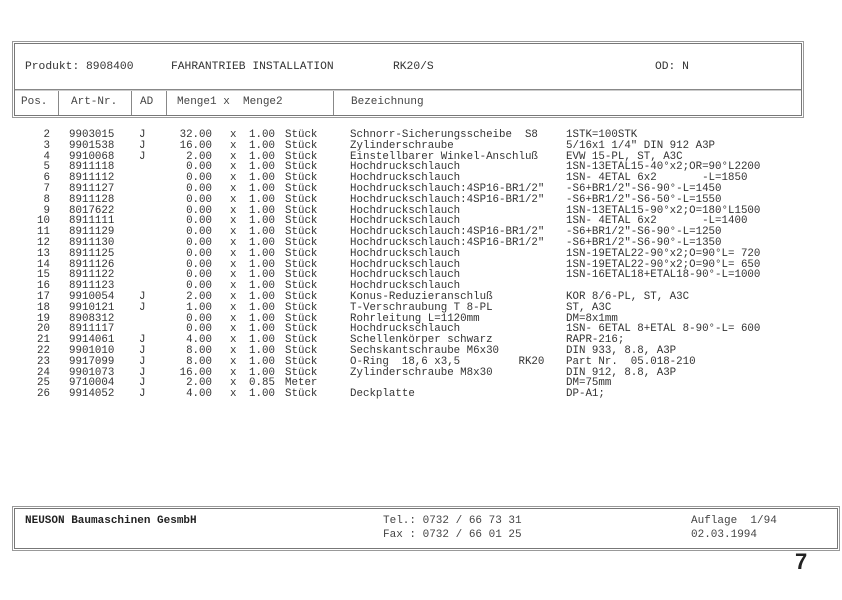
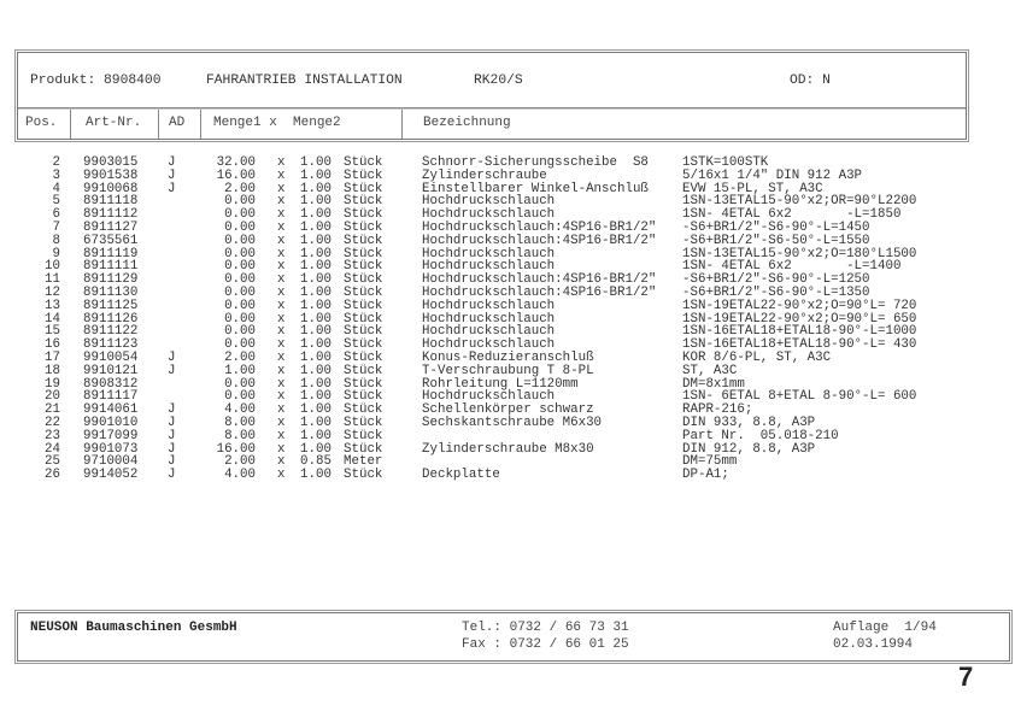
  Produkt: 8908400
  FAHRANTRIEB INSTALLATION
  RK20/S
  OD: N
  Pos.
  Art-Nr.
  AD
  Menge1 x Menge2
  Bezeichnung
  2
  9903015
  J
  32.00
  x
  1.00
  Stück
  Schnorr-Sicherungsscheibe S8
  1STK=100STK
  3
  9901538
  J
  16.00
  x
  1.00
  Stück
  Zylinderschraube
  5/16x1 1/4" DIN 912 A3P
  4
  9910068
  J
  2.00
  x
  1.00
  Stück
  Einstellbarer Winkel-Anschluß
  EVW 15-PL, ST, A3C
  5
  8911118
  0.00
  x
  1.00
  Stück
  Hochdruckschlauch
- 1SN-13ETAL15-40°x2;OR=90°L2200
+ 1SN-13ETAL15-90°x2;OR=90°L2200
  6
  8911112
  0.00
  x
  1.00
  Stück
  Hochdruckschlauch
  1SN- 4ETAL 6x2 -L=1850
  7
  8911127
  0.00
  x
  1.00
  Stück
  Hochdruckschlauch:4SP16-BR1/2"
  -S6+BR1/2"-S6-90°-L=1450
  8
- 8911128
+ 6735561
  0.00
  x
  1.00
  Stück
  Hochdruckschlauch:4SP16-BR1/2"
  -S6+BR1/2"-S6-50°-L=1550
  9
- 8017622
+ 8911119
  0.00
  x
  1.00
  Stück
  Hochdruckschlauch
  1SN-13ETAL15-90°x2;O=180°L1500
  10
  8911111
  0.00
  x
  1.00
  Stück
  Hochdruckschlauch
  1SN- 4ETAL 6x2 -L=1400
  11
  8911129
  0.00
  x
  1.00
  Stück
  Hochdruckschlauch:4SP16-BR1/2"
  -S6+BR1/2"-S6-90°-L=1250
  12
  8911130
  0.00
  x
  1.00
  Stück
  Hochdruckschlauch:4SP16-BR1/2"
  -S6+BR1/2"-S6-90°-L=1350
  13
  8911125
  0.00
  x
  1.00
  Stück
  Hochdruckschlauch
  1SN-19ETAL22-90°x2;O=90°L= 720
  14
  8911126
  0.00
  x
  1.00
  Stück
  Hochdruckschlauch
  1SN-19ETAL22-90°x2;O=90°L= 650
  15
  8911122
  0.00
  x
  1.00
  Stück
  Hochdruckschlauch
  1SN-16ETAL18+ETAL18-90°-L=1000
  16
  8911123
  0.00
  x
  1.00
  Stück
  Hochdruckschlauch
+ 1SN-16ETAL18+ETAL18-90°-L= 430
  17
  9910054
  J
  2.00
  x
  1.00
  Stück
  Konus-Reduzieranschluß
  KOR 8/6-PL, ST, A3C
  18
  9910121
  J
  1.00
  x
  1.00
  Stück
  T-Verschraubung T 8-PL
  ST, A3C
  19
  8908312
  0.00
  x
  1.00
  Stück
  Rohrleitung L=1120mm
  DM=8x1mm
  20
  8911117
  0.00
  x
  1.00
  Stück
  Hochdruckschlauch
  1SN- 6ETAL 8+ETAL 8-90°-L= 600
  21
  9914061
  J
  4.00
  x
  1.00
  Stück
  Schellenkörper schwarz
  RAPR-216;
  22
  9901010
  J
  8.00
  x
  1.00
  Stück
  Sechskantschraube M6x30
  DIN 933, 8.8, A3P
  23
  9917099
  J
  8.00
  x
  1.00
  Stück
- O-Ring 18,6 x3,5 RK20
  Part Nr. 05.018-210
  24
  9901073
  J
  16.00
  x
  1.00
  Stück
  Zylinderschraube M8x30
  DIN 912, 8.8, A3P
  25
  9710004
  J
  2.00
  x
  0.85
  Meter
  DM=75mm
  26
  9914052
  J
  4.00
  x
  1.00
  Stück
  Deckplatte
  DP-A1;
  NEUSON Baumaschinen GesmbH
  Tel.: 0732 / 66 73 31
  Fax : 0732 / 66 01 25
  Auflage 1/94
  02.03.1994
  7
